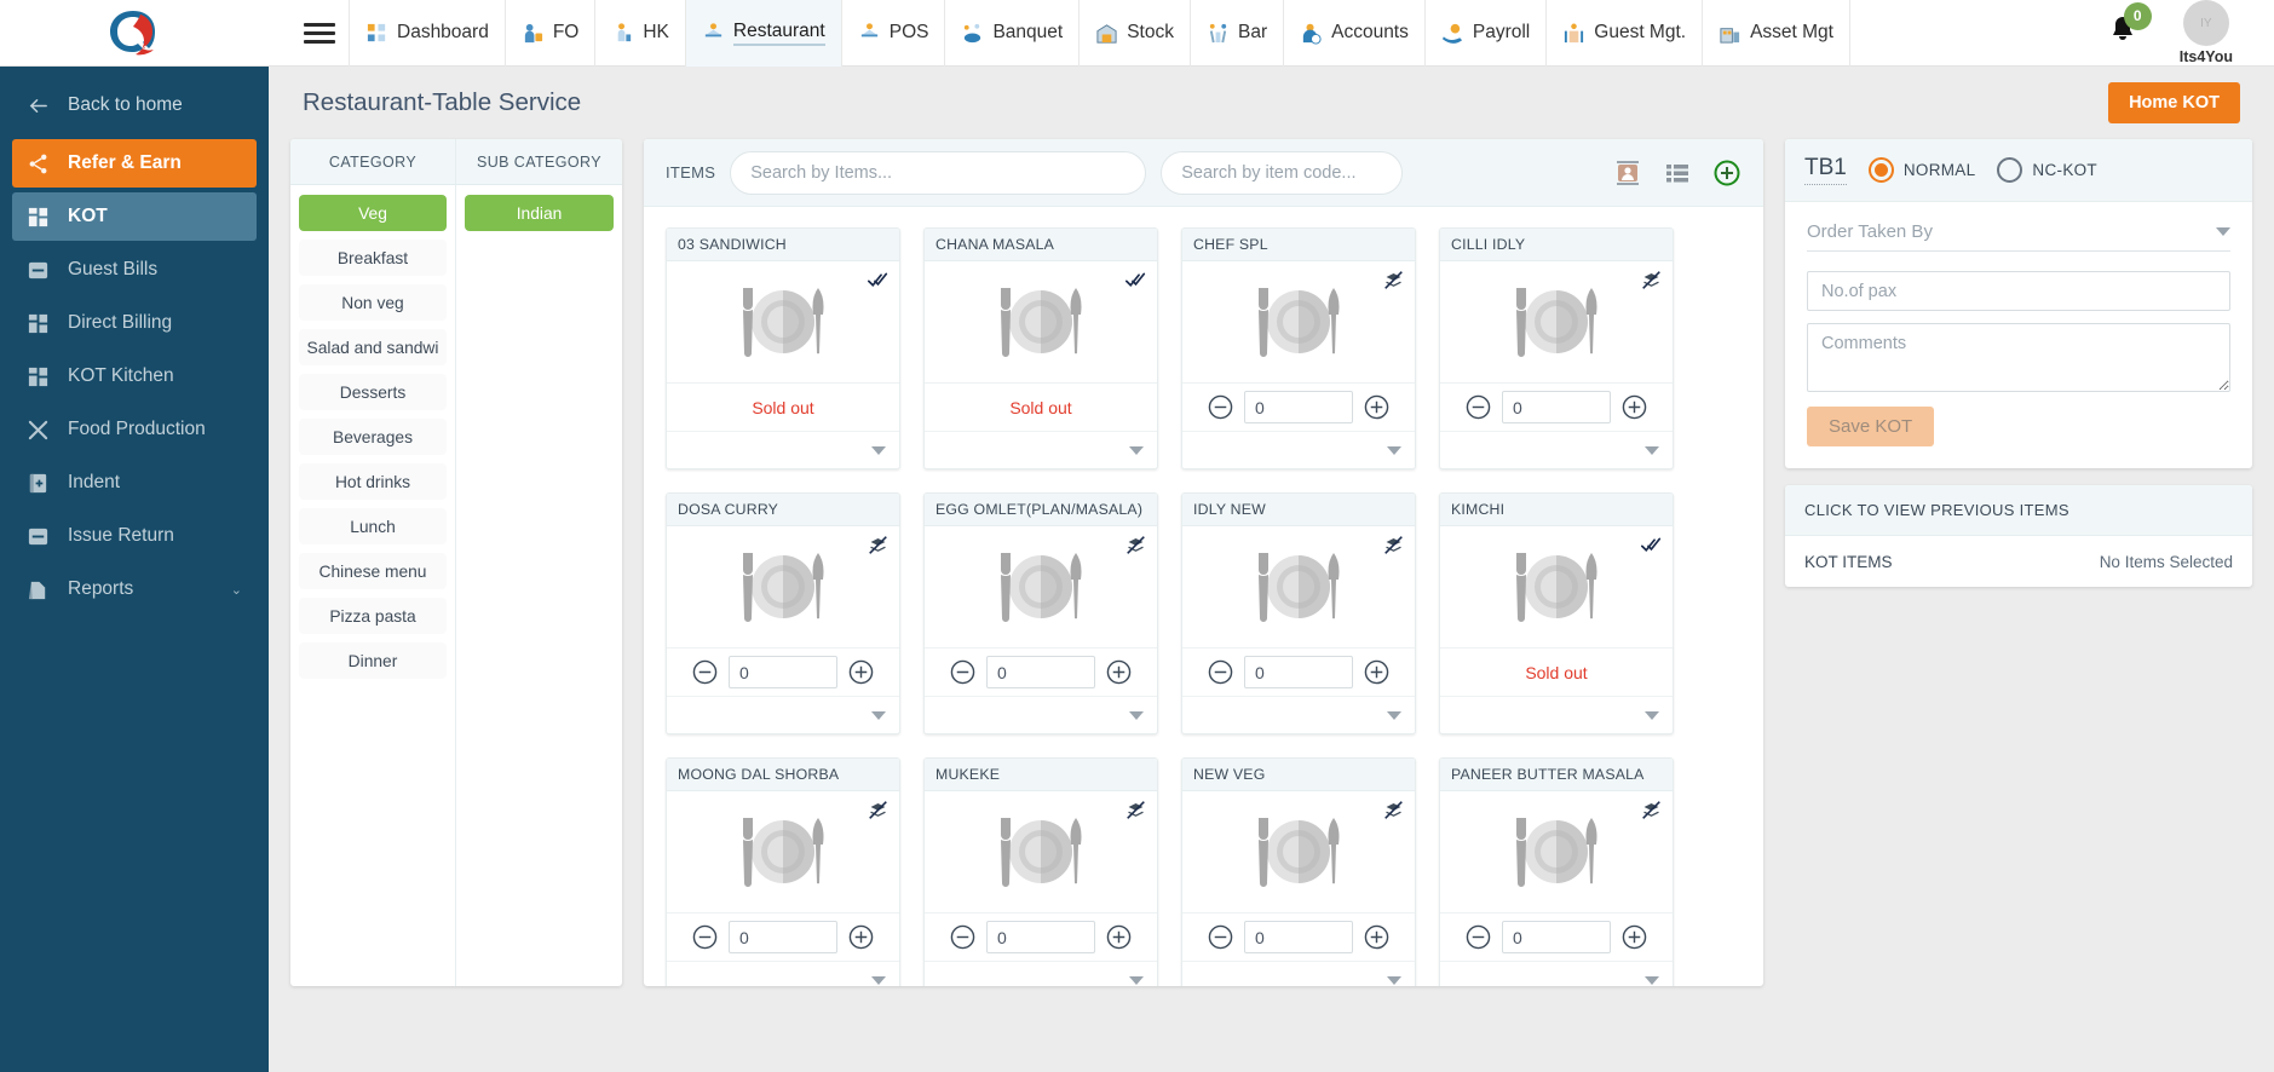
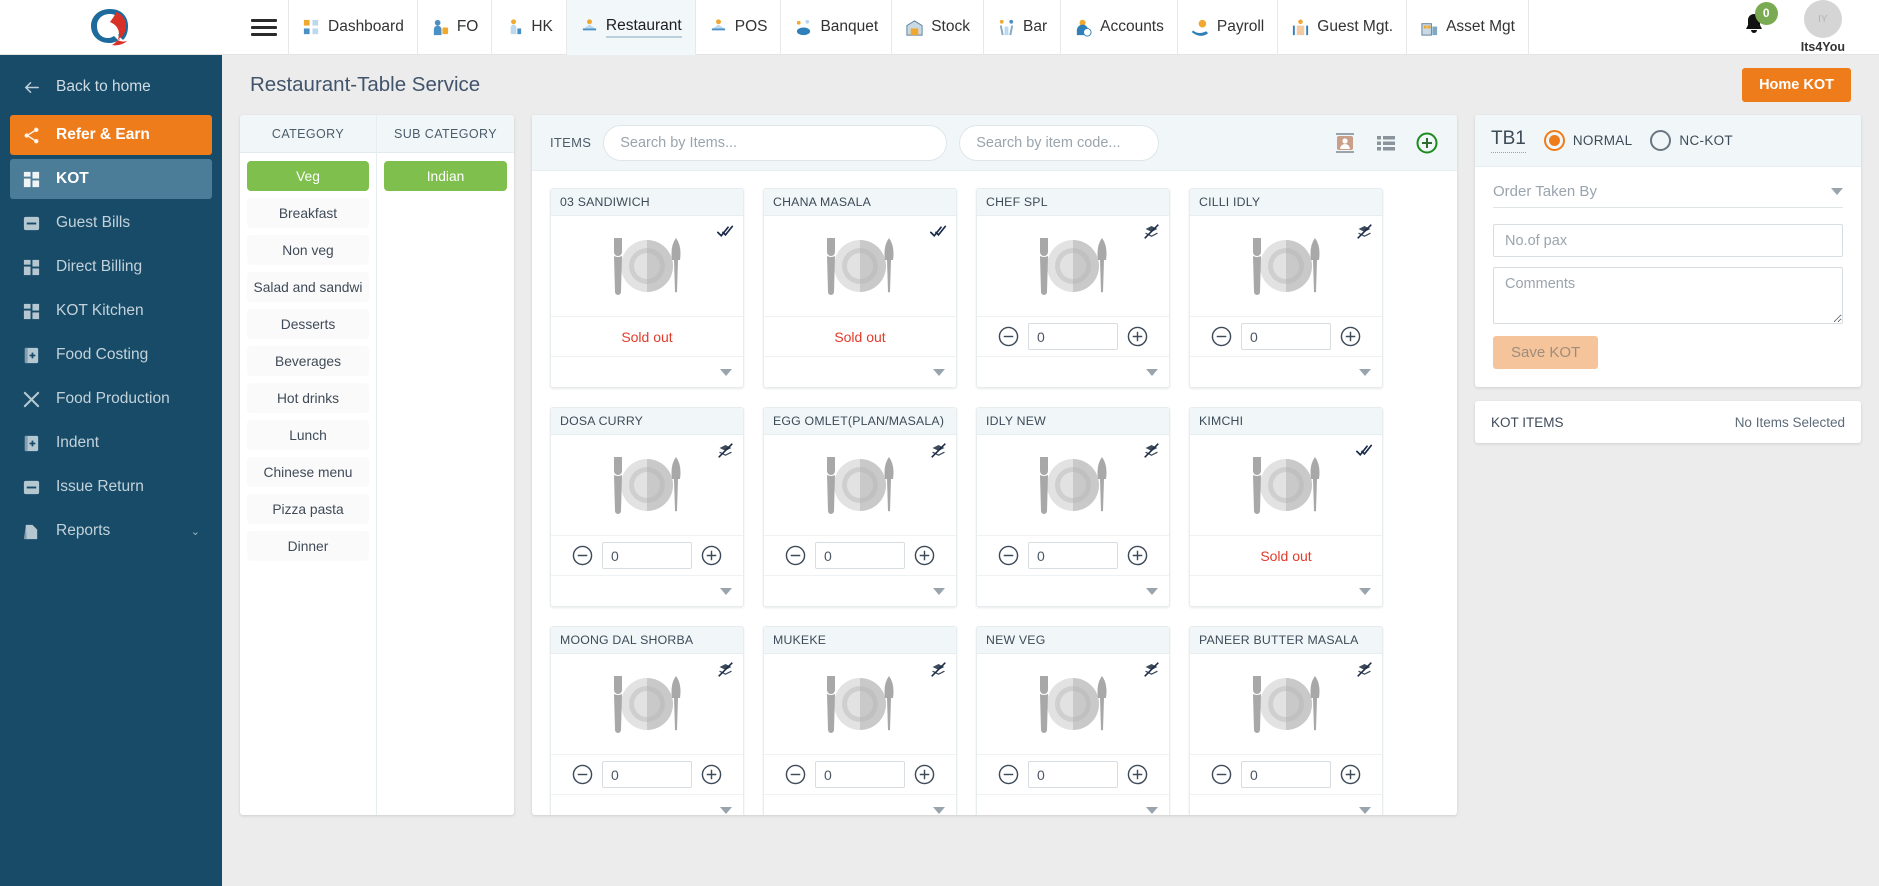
  Dashboard
  FO
  HK
  Restaurant
  POS
  Banquet
  Stock
  Bar
  Accounts
  Payroll
  Guest Mgt.
  Asset Mgt
  0
  IY
  Its4You
  Back to home
  Refer & Earn
  KOT
  Guest Bills
  Direct Billing
  KOT Kitchen
+ Food Costing
  Food Production
  Indent
  Issue Return
  Reports
  ⌄
  Restaurant-Table Service
  Home KOT
  CATEGORY
  Veg
  Breakfast
  Non veg
  Salad and sandwi
  Desserts
  Beverages
  Hot drinks
  Lunch
  Chinese menu
  Pizza pasta
  Dinner
  SUB CATEGORY
  Indian
  ITEMS
  Search by Items...
  Search by item code...
  03 SANDIWICH
  Sold out
  CHANA MASALA
  Sold out
  CHEF SPL
  0
  CILLI IDLY
  0
  DOSA CURRY
  0
  EGG OMLET(PLAN/MASALA)
  0
  IDLY NEW
  0
  KIMCHI
  Sold out
  MOONG DAL SHORBA
  0
  MUKEKE
  0
  NEW VEG
  0
  PANEER BUTTER MASALA
  0
  TB1
  NORMAL
  NC-KOT
  Order Taken By
  No.of pax
  Comments
  Save KOT
- CLICK TO VIEW PREVIOUS ITEMS
  KOT ITEMS
  No Items Selected
